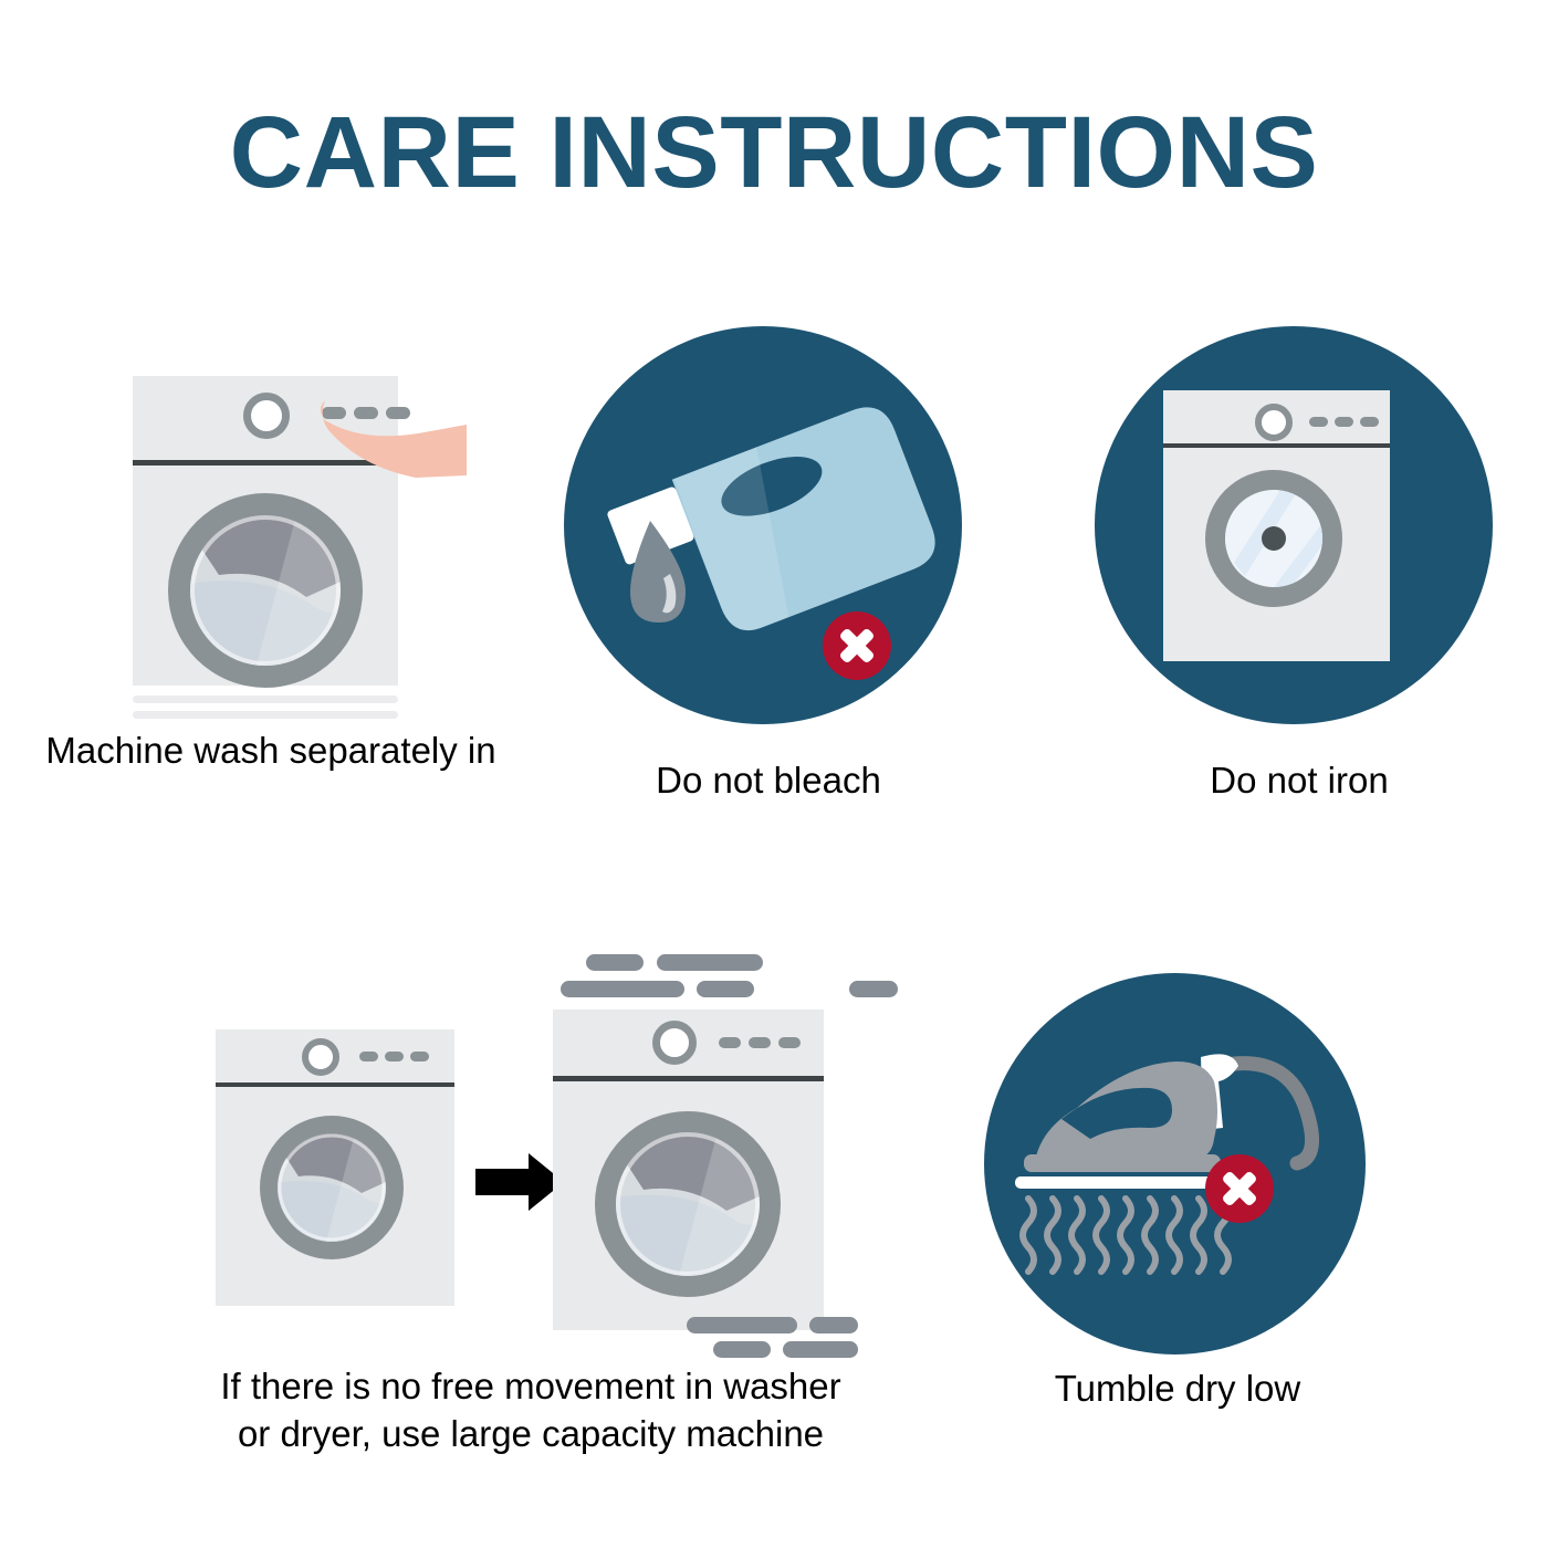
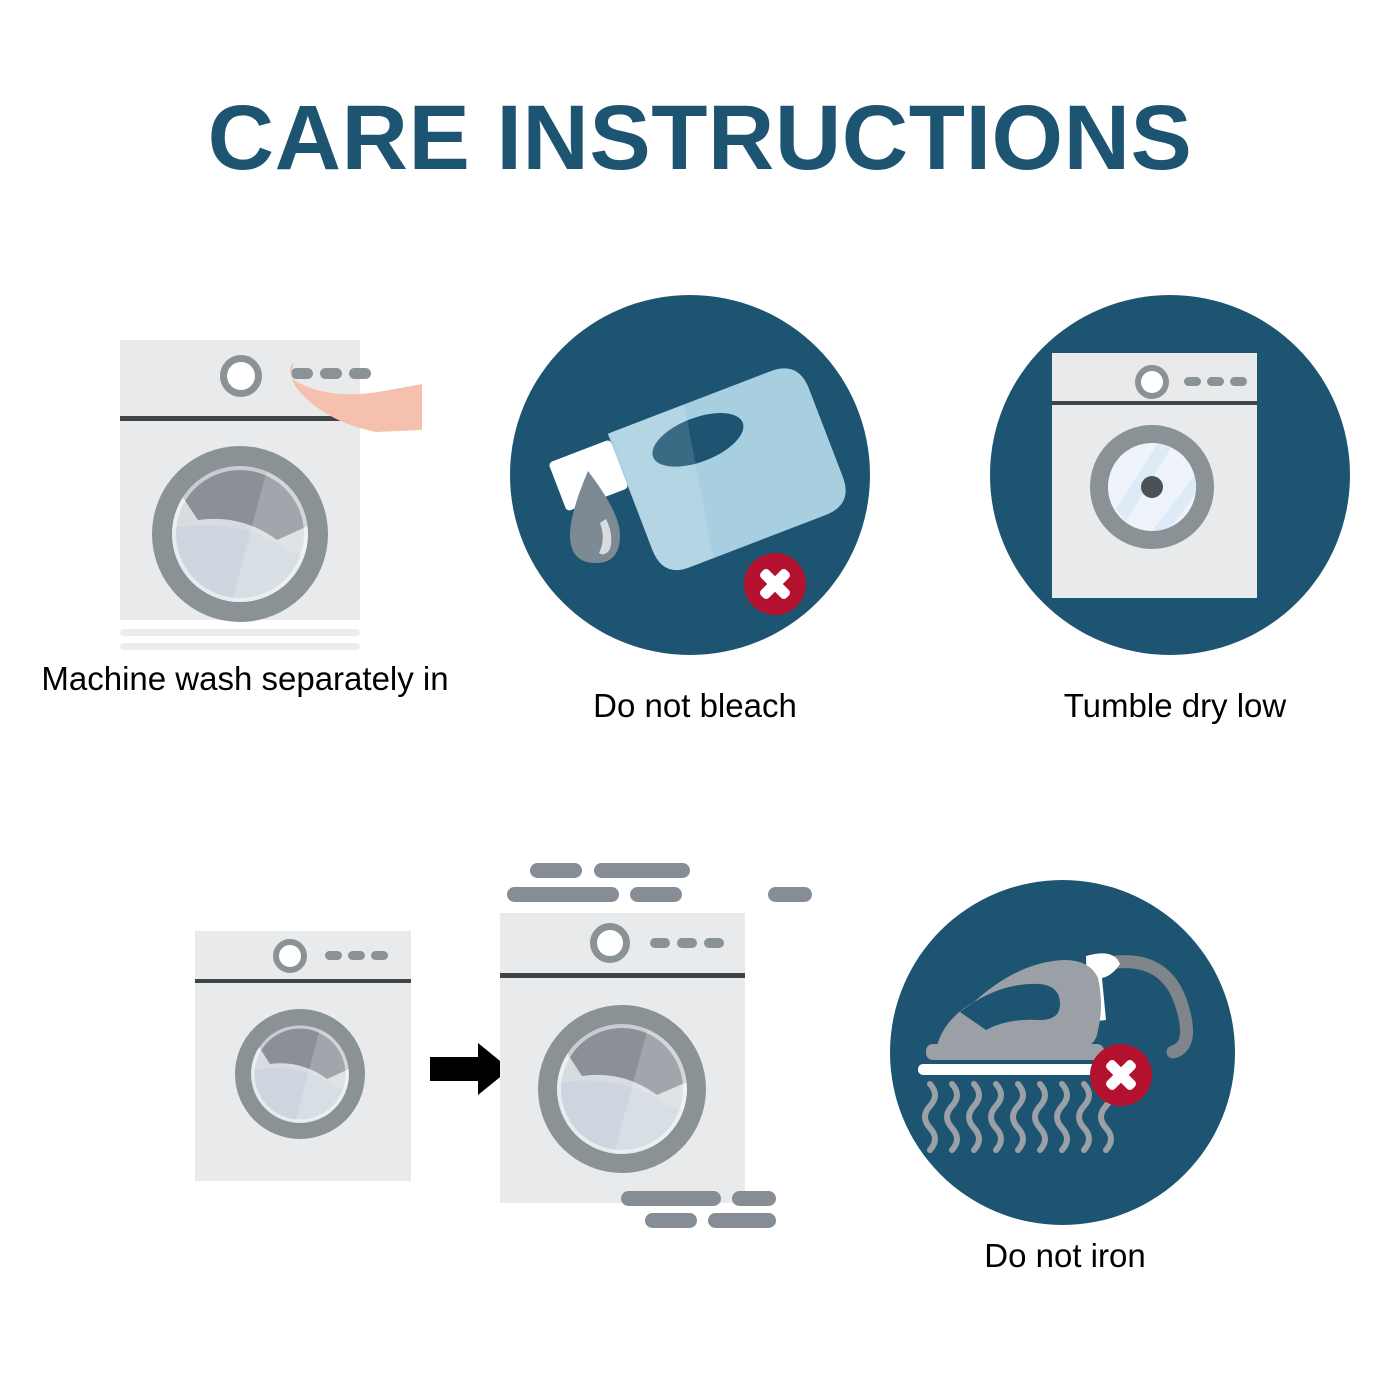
  CARE INSTRUCTIONS
  Machine wash separately in
  Do not bleach
- Do not iron
+ Tumble dry low
- If there is no free movement in washer
- or dryer, use large capacity machine
- Tumble dry low
+ Do not iron
